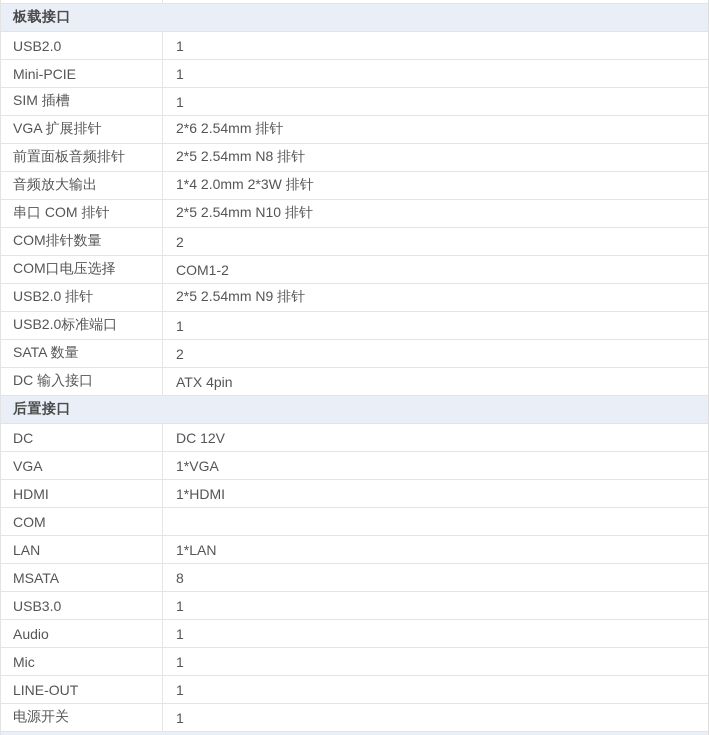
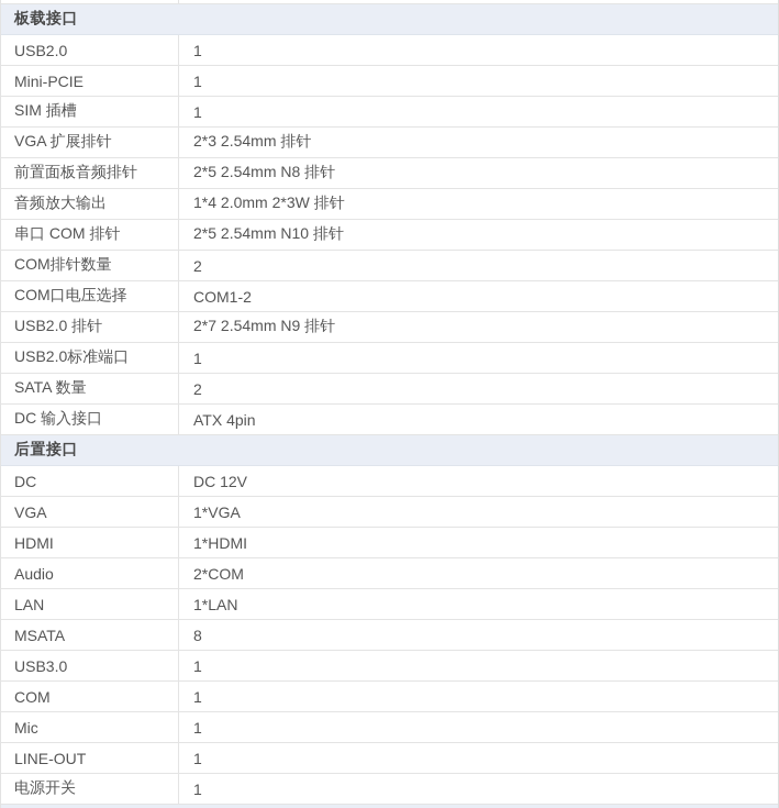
  板载接口
  USB2.0
  1
  Mini-PCIE
  1
  SIM 插槽
  1
  VGA 扩展排针
- 2*6 2.54mm 排针
+ 2*3 2.54mm 排针
  前置面板音频排针
  2*5 2.54mm N8 排针
  音频放大输出
  1*4 2.0mm 2*3W 排针
  串口 COM 排针
  2*5 2.54mm N10 排针
  COM排针数量
  2
  COM口电压选择
  COM1-2
  USB2.0 排针
- 2*5 2.54mm N9 排针
+ 2*7 2.54mm N9 排针
  USB2.0标准端口
  1
  SATA 数量
  2
  DC 输入接口
  ATX 4pin
  后置接口
  DC
  DC 12V
  VGA
  1*VGA
  HDMI
  1*HDMI
- COM
+ Audio
+ 2*COM
  LAN
  1*LAN
  MSATA
  8
  USB3.0
  1
- Audio
+ COM
  1
  Mic
  1
  LINE-OUT
  1
  电源开关
  1
